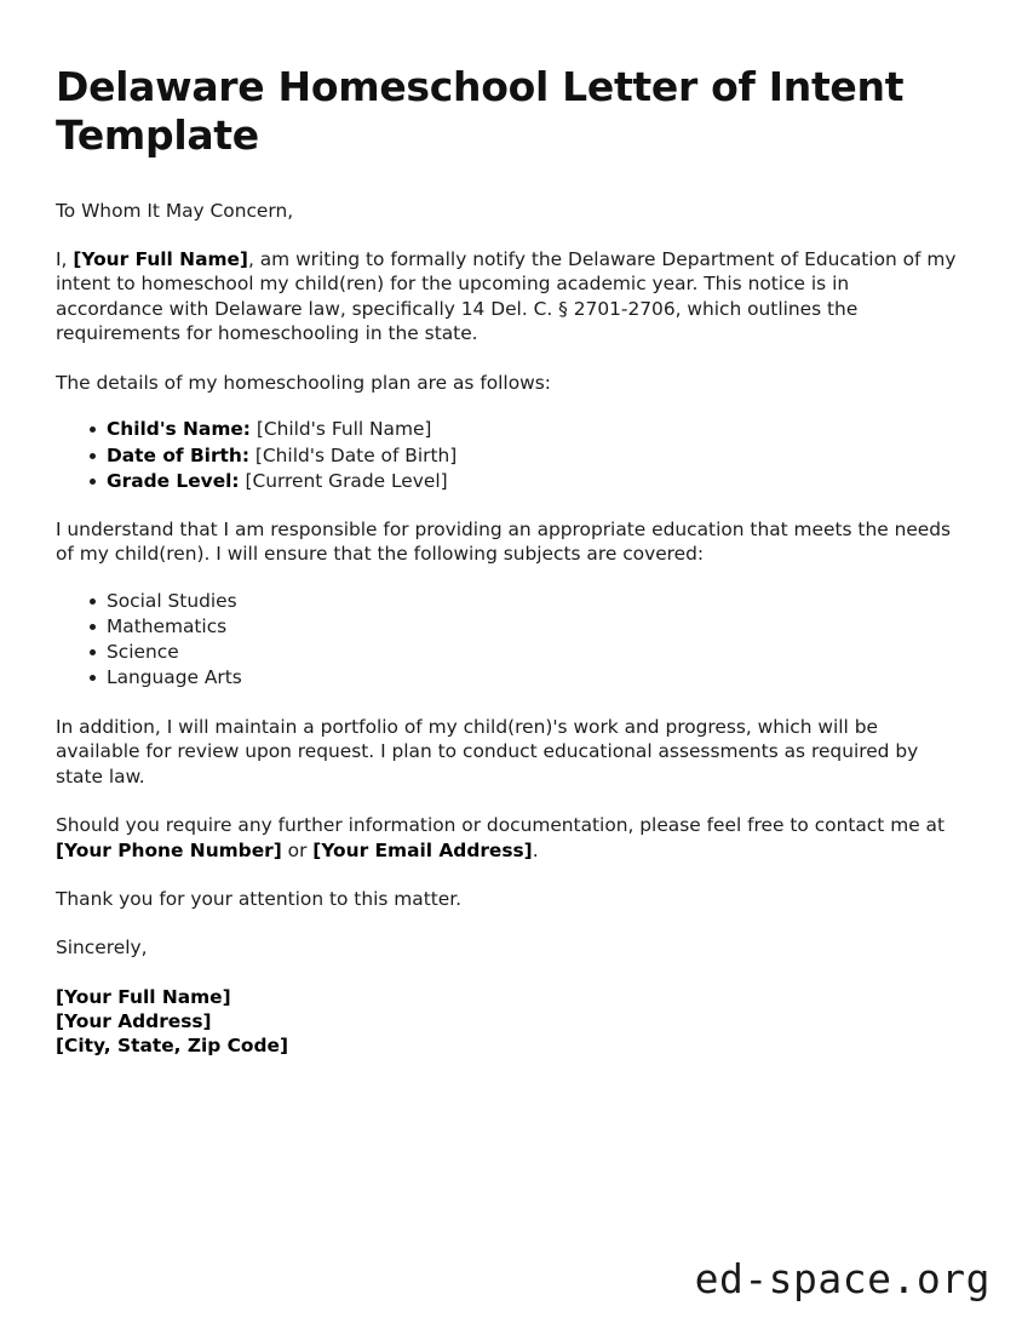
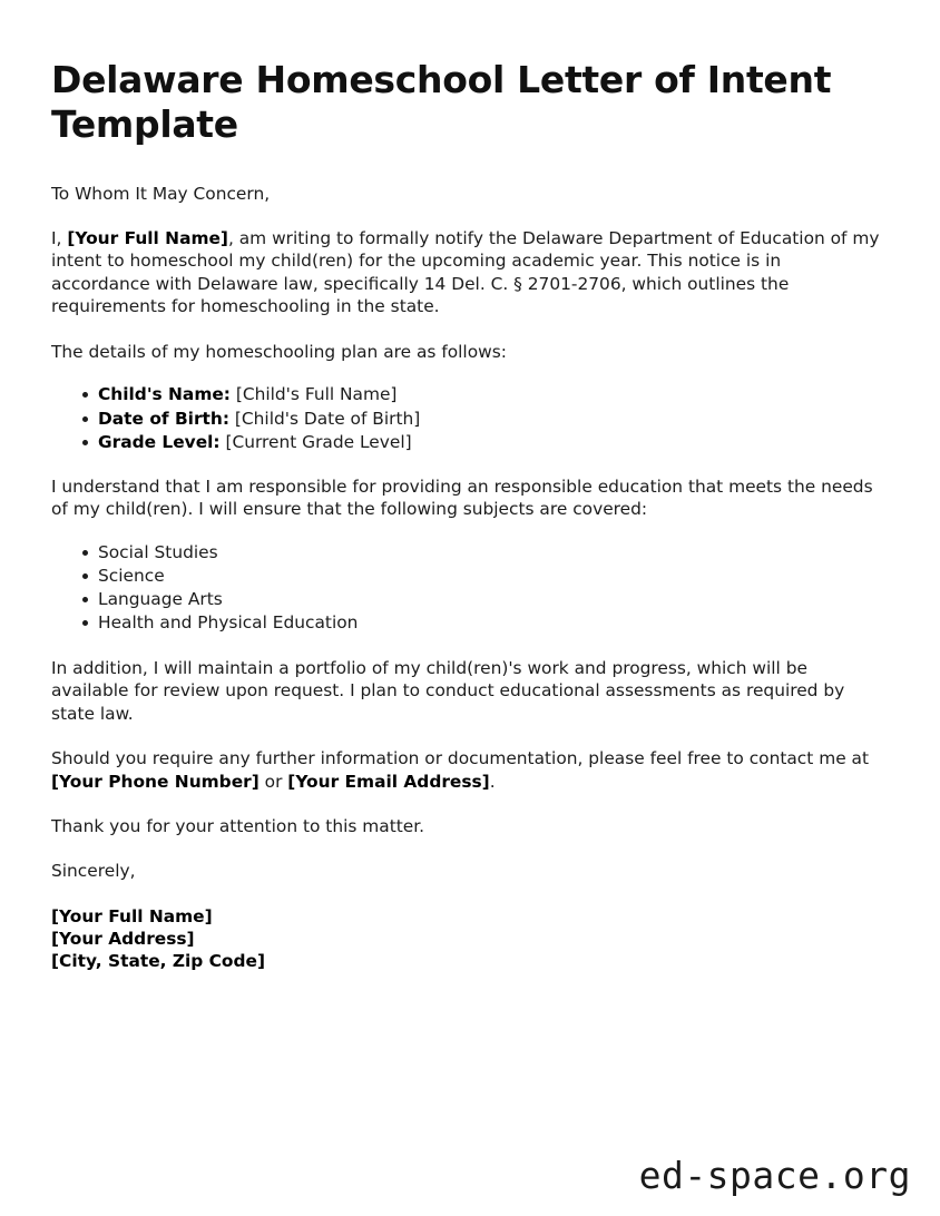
  Delaware Homeschool Letter of Intent Template
  To Whom It May Concern,
  I, [Your Full Name], am writing to formally notify the Delaware Department of Education of my intent to homeschool my child(ren) for the upcoming academic year. This notice is in accordance with Delaware law, specifically 14 Del. C. § 2701-2706, which outlines the requirements for homeschooling in the state.
  The details of my homeschooling plan are as follows:
  Child's Name: [Child's Full Name]
  Date of Birth: [Child's Date of Birth]
  Grade Level: [Current Grade Level]
- I understand that I am responsible for providing an appropriate education that meets the needs of my child(ren). I will ensure that the following subjects are covered:
+ I understand that I am responsible for providing an responsible education that meets the needs of my child(ren). I will ensure that the following subjects are covered:
  Social Studies
- Mathematics
  Science
  Language Arts
+ Health and Physical Education
  In addition, I will maintain a portfolio of my child(ren)'s work and progress, which will be available for review upon request. I plan to conduct educational assessments as required by state law.
  Should you require any further information or documentation, please feel free to contact me at [Your Phone Number] or [Your Email Address].
  Thank you for your attention to this matter.
  Sincerely,
  [Your Full Name]
  [Your Address]
  [City, State, Zip Code]
  ed-space.org
